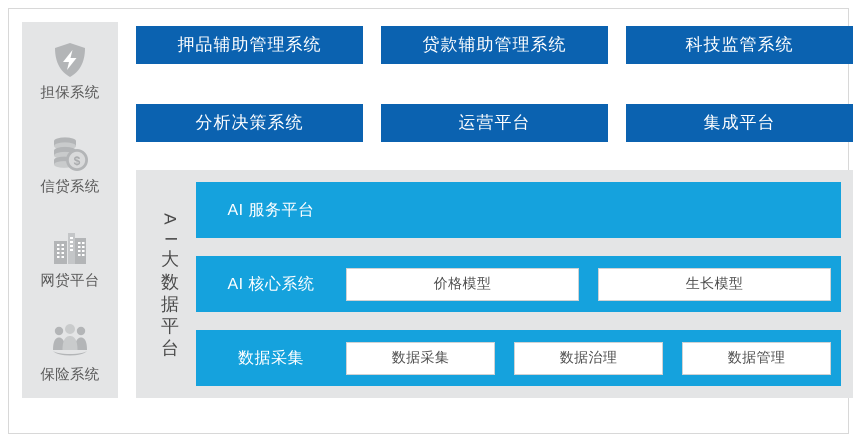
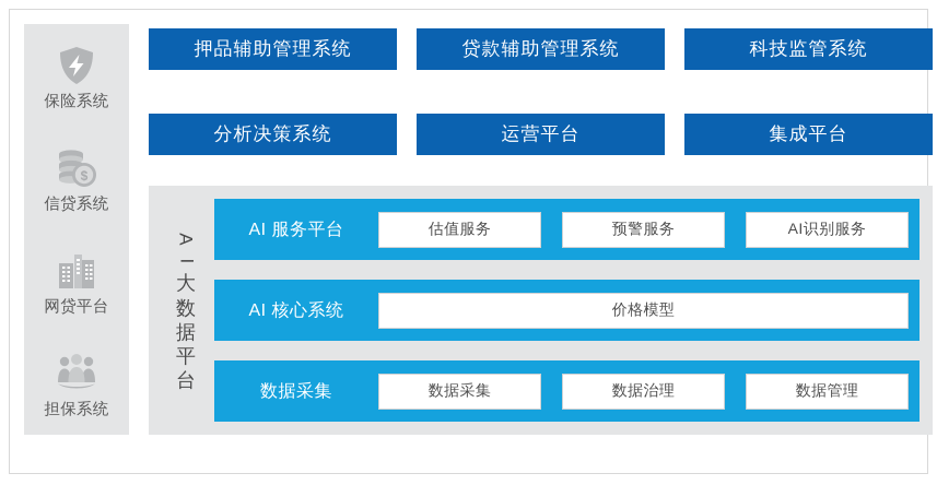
- 担保系统
+ 保险系统
  $
  信贷系统
  网贷平台
- 保险系统
+ 担保系统
  押品辅助管理系统
  贷款辅助管理系统
  科技监管系统
  分析决策系统
  运营平台
  集成平台
  大
  数
  据
  平
  台
  AI 服务平台
+ 估值服务
+ 预警服务
+ AI识别服务
  AI 核心系统
  价格模型
- 生长模型
  数据采集
  数据采集
  数据治理
  数据管理
